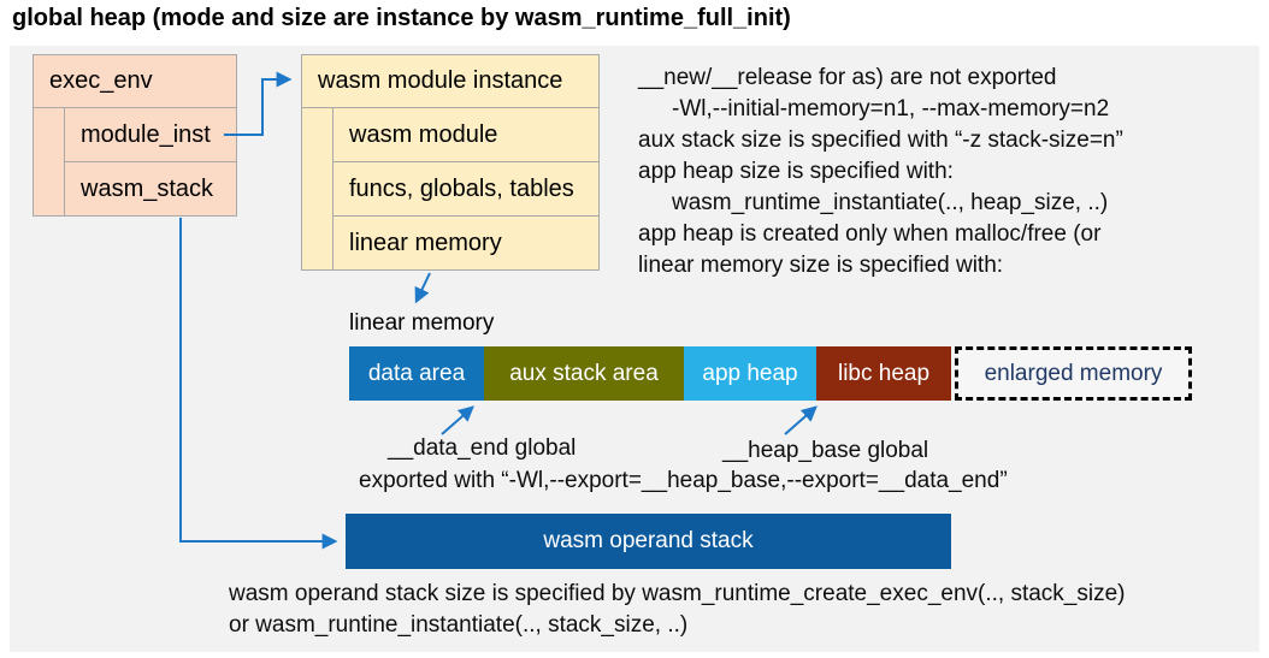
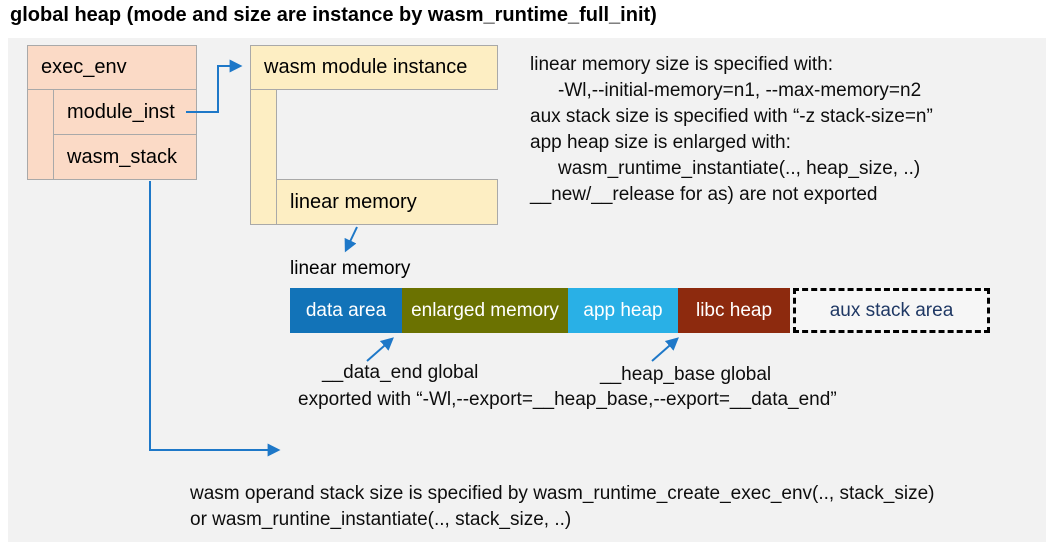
  global heap (mode and size are instance by wasm_runtime_full_init)
  exec_env
  module_inst
  wasm_stack
  wasm module instance
- wasm module
- funcs, globals, tables
  linear memory
- __new/__release for as) are not exported
+ linear memory size is specified with:
  -Wl,--initial-memory=n1, --max-memory=n2
  aux stack size is specified with “-z stack-size=n”
- app heap size is specified with:
+ app heap size is enlarged with:
  wasm_runtime_instantiate(.., heap_size, ..)
- app heap is created only when malloc/free (or
- linear memory size is specified with:
+ __new/__release for as) are not exported
  linear memory
  data area
- aux stack area
+ enlarged memory
  app heap
  libc heap
- enlarged memory
+ aux stack area
  __data_end global
  __heap_base global
  exported with “-Wl,--export=__heap_base,--export=__data_end”
- wasm operand stack
  wasm operand stack size is specified by wasm_runtime_create_exec_env(.., stack_size)
  or wasm_runtine_instantiate(.., stack_size, ..)
